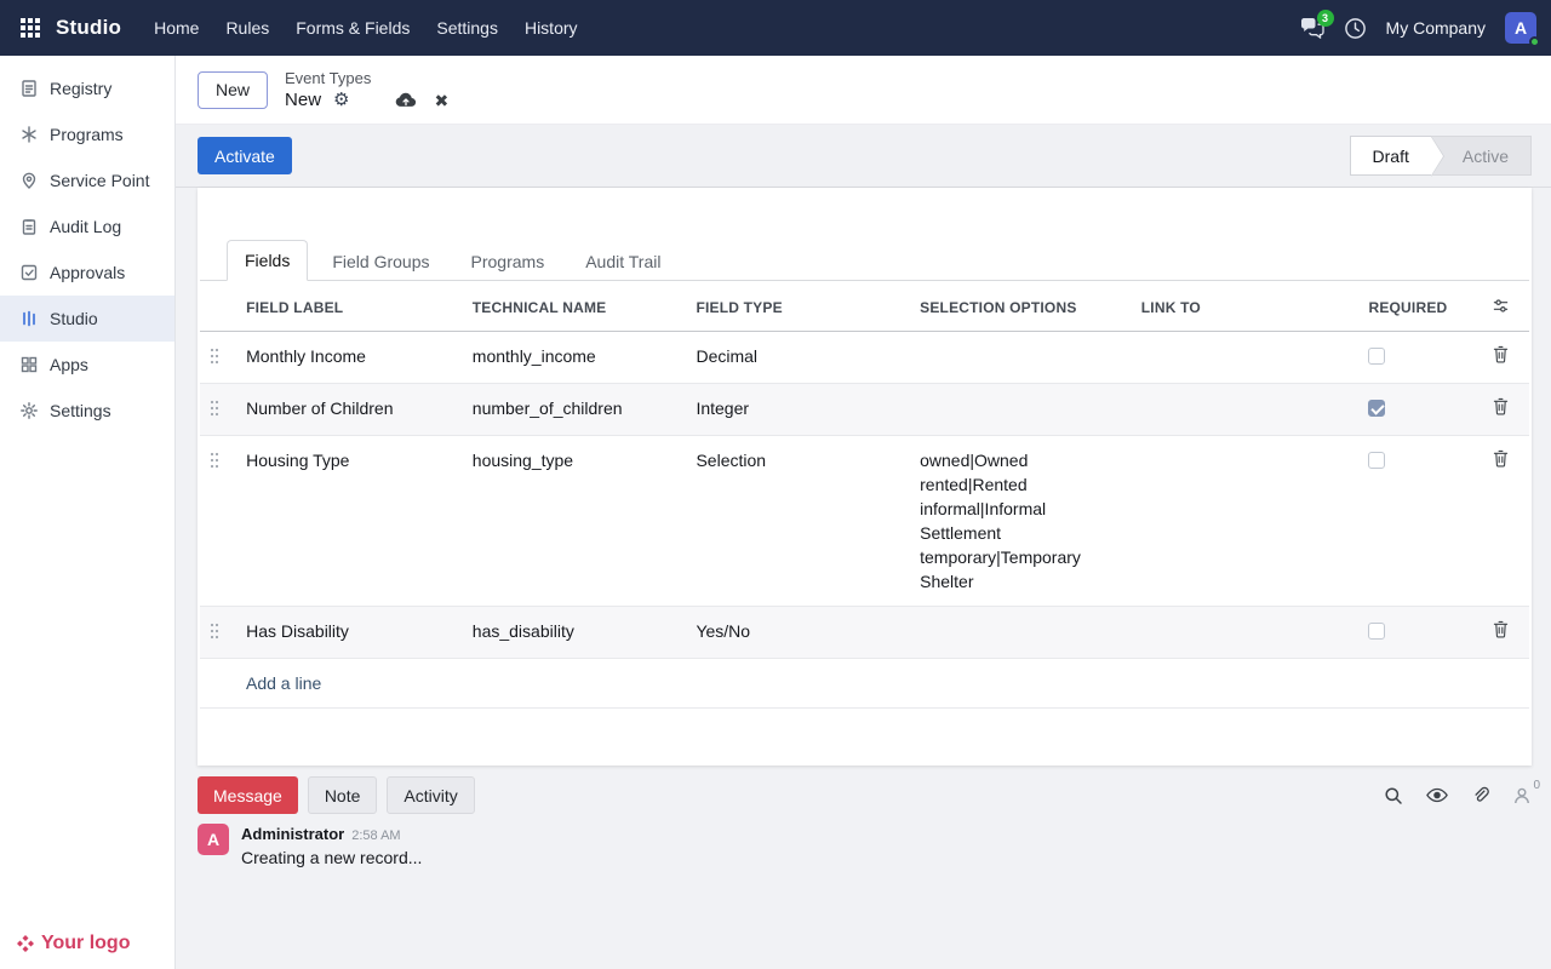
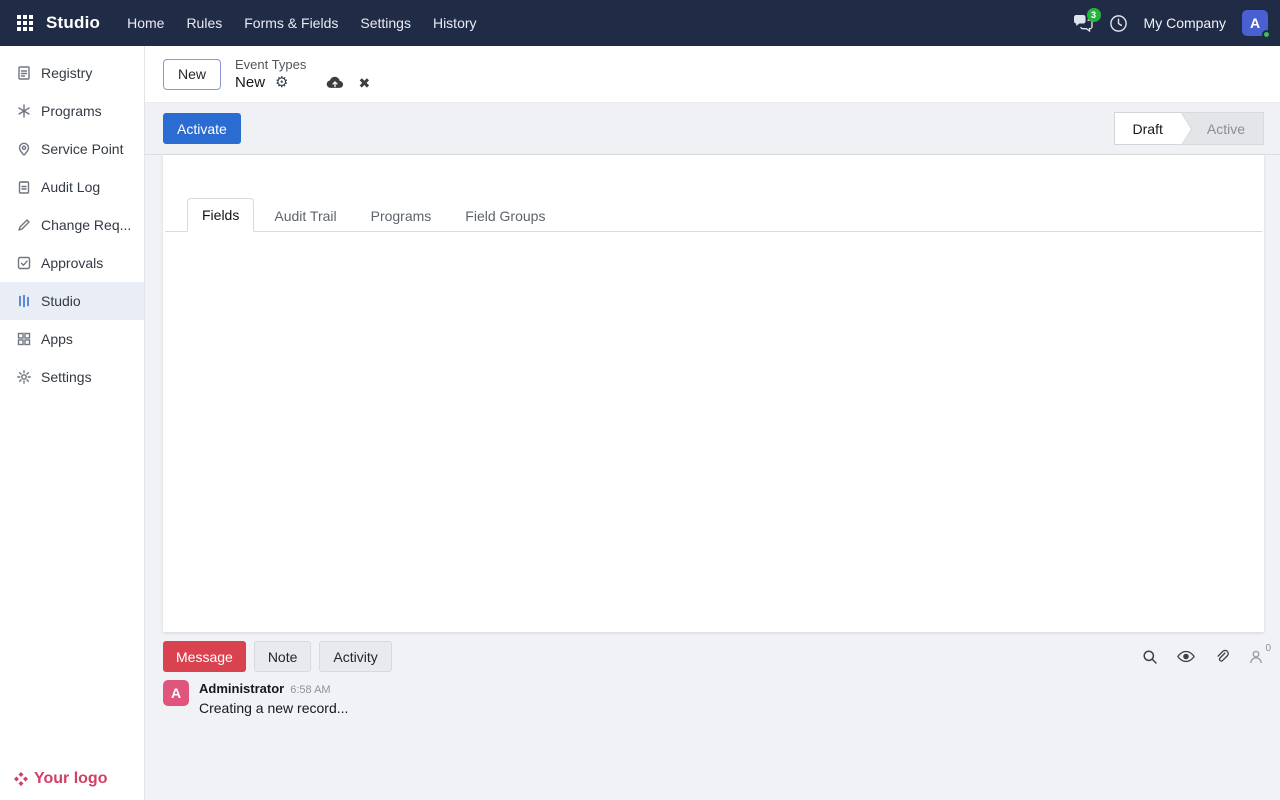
  Studio
  Home
  Rules
  Forms & Fields
  Settings
  History
  3
  My Company
  A
  Registry
  Programs
  Service Point
  Audit Log
+ Change Req...
  Approvals
  Studio
  Apps
  Settings
  Your logo
  New
  Event Types
  New
  ⚙
  ✖
  Activate
  Draft
  Active
  Fields
- Field Groups
+ Audit Trail
  Programs
- Audit Trail
+ Field Groups
- 	FIELD LABEL	TECHNICAL NAME	FIELD TYPE	SELECTION OPTIONS	LINK TO	REQUIRED
- 	Monthly Income	monthly_income	Decimal
- 	Number of Children	number_of_children	Integer
- 	Housing Type	housing_type	Selection	owned|Owned rented|Rented informal|Informal Settlement temporary|Temporary Shelter
- 	Has Disability	has_disability	Yes/No
- Add a line
  Message
  Note
  Activity
  0
  A
- Administrator 2:58 AM
+ Administrator 6:58 AM
  Creating a new record...
